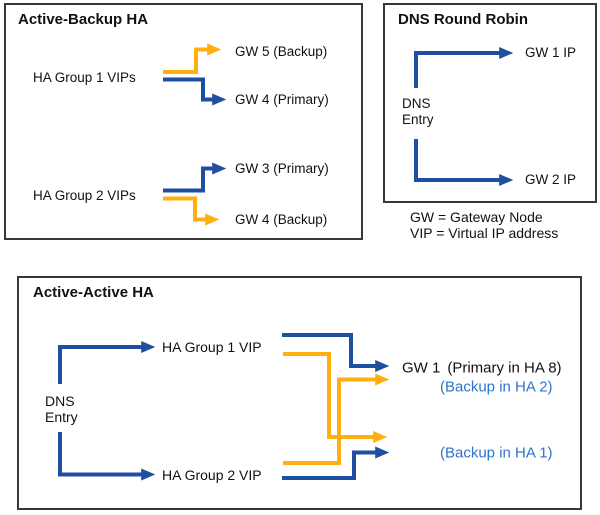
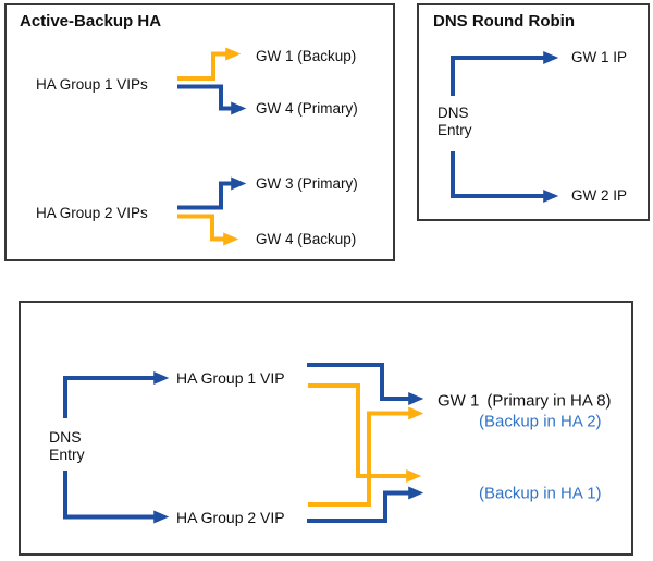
  Active-Backup HA
  HA Group 1 VIPs
- GW 5 (Backup)
+ GW 1 (Backup)
  GW 4 (Primary)
  HA Group 2 VIPs
  GW 3 (Primary)
  GW 4 (Backup)
  DNS Round Robin
  GW 1 IP
  DNS
  Entry
  GW 2 IP
- GW = Gateway Node
- VIP = Virtual IP address
- Active-Active HA
  DNS
  Entry
  HA Group 1 VIP
  HA Group 2 VIP
  GW 1
  (Primary in HA 8)
  (Backup in HA 2)
  (Backup in HA 1)
